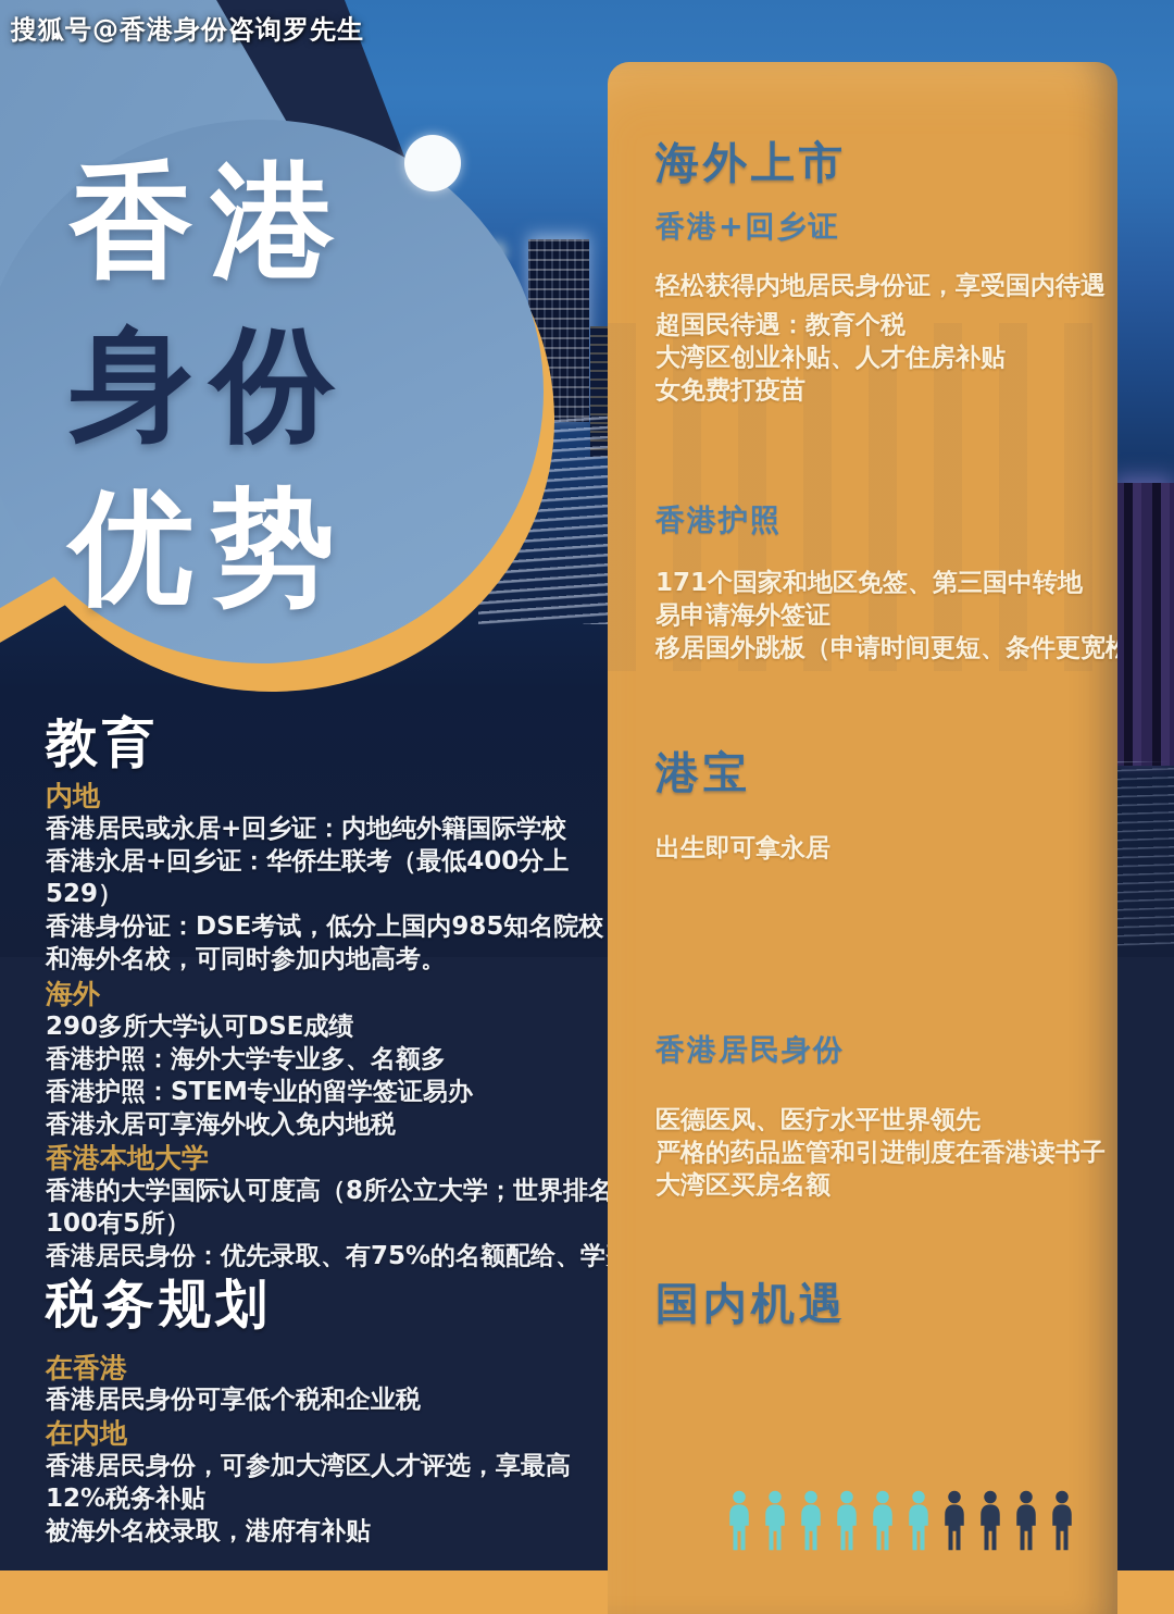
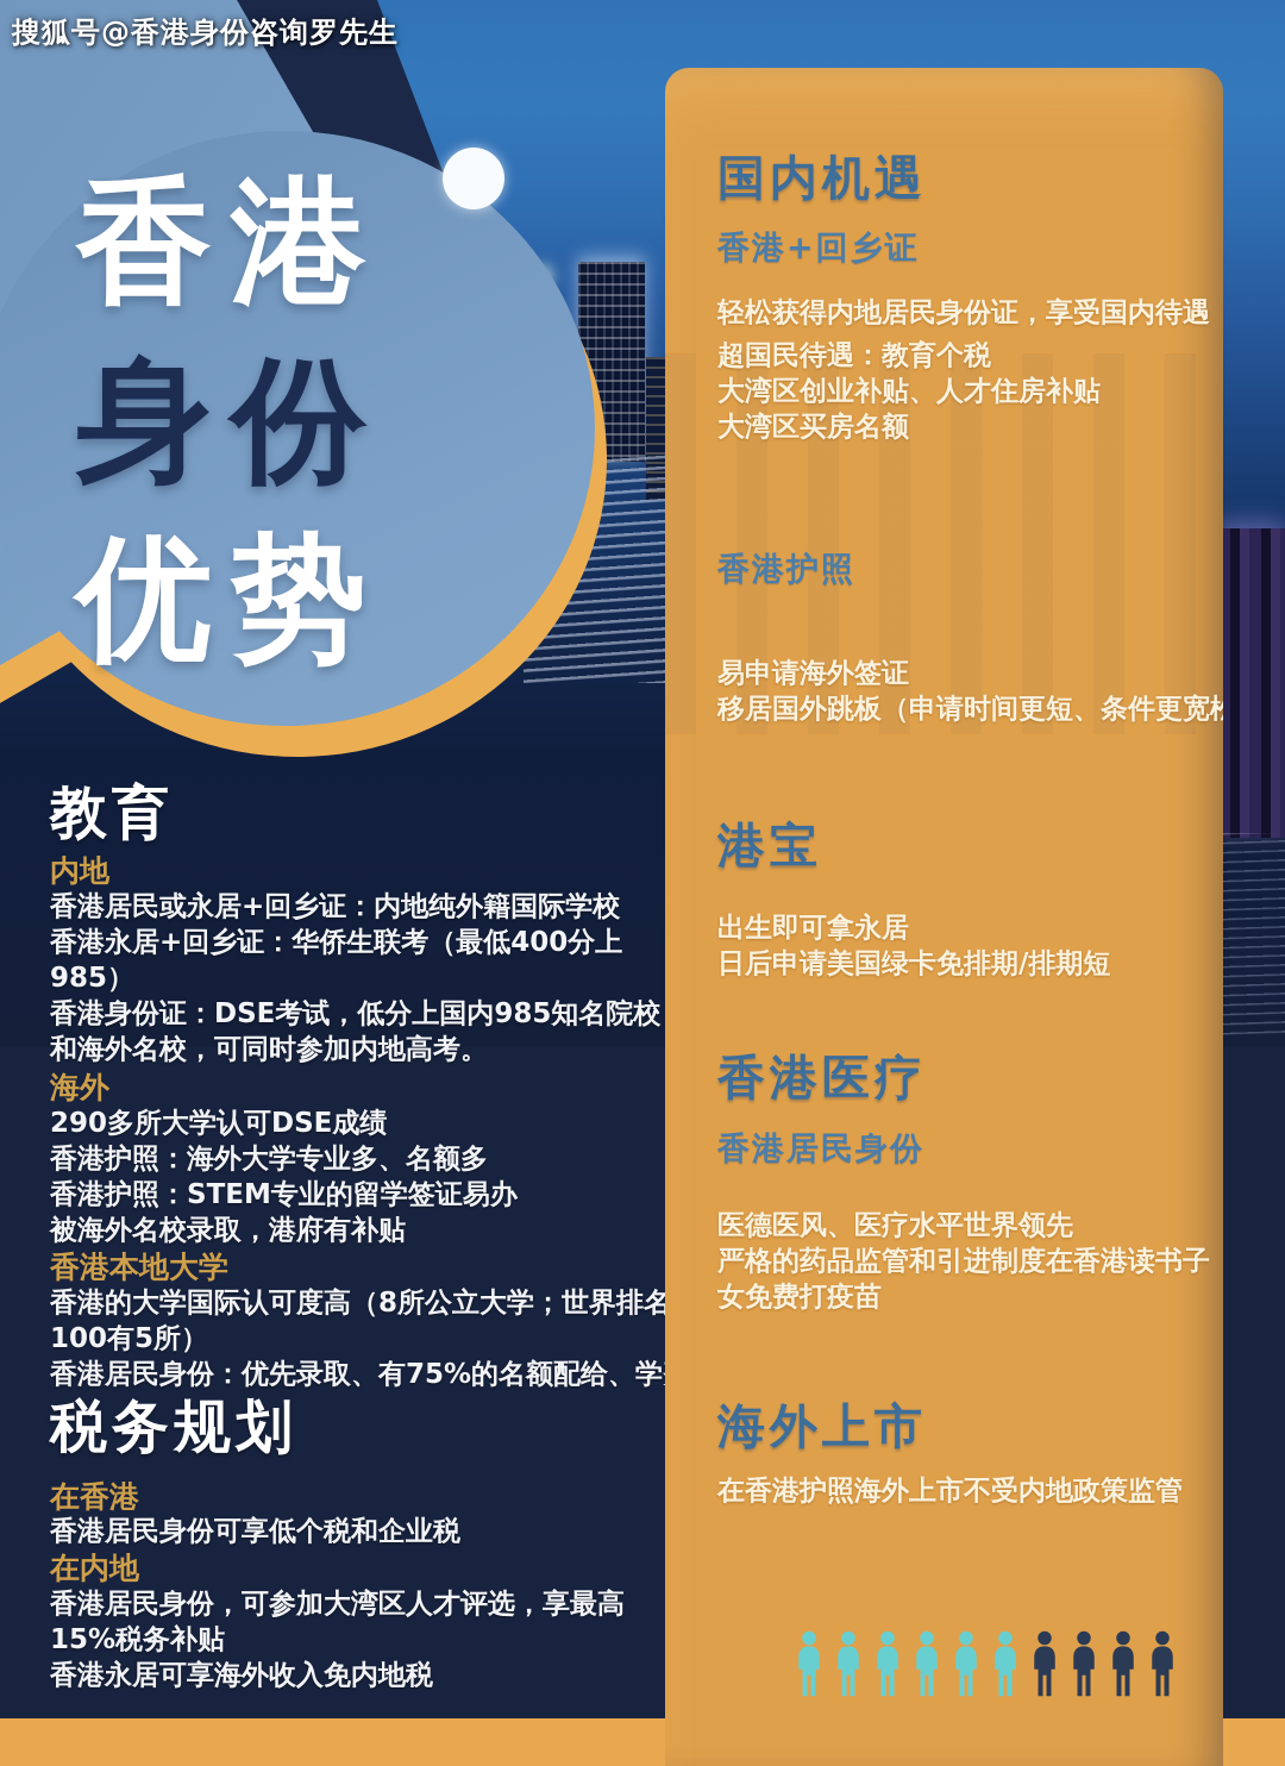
  香港
  身份
  优势
  教育
  内地
  香港居民或永居+回乡证：内地纯外籍国际学校
  香港永居+回乡证：华侨生联考（最低400分上
- 529）
+ 985）
  香港身份证：DSE考试，低分上国内985知名院校
  和海外名校，可同时参加内地高考。
  海外
  290多所大学认可DSE成绩
  香港护照：海外大学专业多、名额多
  香港护照：STEM专业的留学签证易办
- 香港永居可享海外收入免内地税
+ 被海外名校录取，港府有补贴
  香港本地大学
  香港的大学国际认可度高（8所公立大学；世界排名
  100有5所）
  香港居民身份：优先录取、有75%的名额配给、学
  税务规划
  在香港
  香港居民身份可享低个税和企业税
  在内地
  香港居民身份，可参加大湾区人才评选，享最高
- 12%税务补贴
+ 15%税务补贴
- 被海外名校录取，港府有补贴
+ 香港永居可享海外收入免内地税
- 海外上市
+ 国内机遇
  香港+回乡证
  轻松获得内地居民身份证，享受国内待遇
  超国民待遇：教育个税
  大湾区创业补贴、人才住房补贴
- 女免费打疫苗
+ 大湾区买房名额
  香港护照
- 171个国家和地区免签、第三国中转地
  易申请海外签证
  移居国外跳板（申请时间更短、条件更宽
  港宝
  出生即可拿永居
+ 日后申请美国绿卡免排期/排期短
+ 香港医疗
  香港居民身份
  医德医风、医疗水平世界领先
  严格的药品监管和引进制度在香港读书子
- 大湾区买房名额
+ 女免费打疫苗
- 国内机遇
+ 海外上市
+ 在香港护照海外上市不受内地政策监管
  搜狐号@香港身份咨询罗先生
